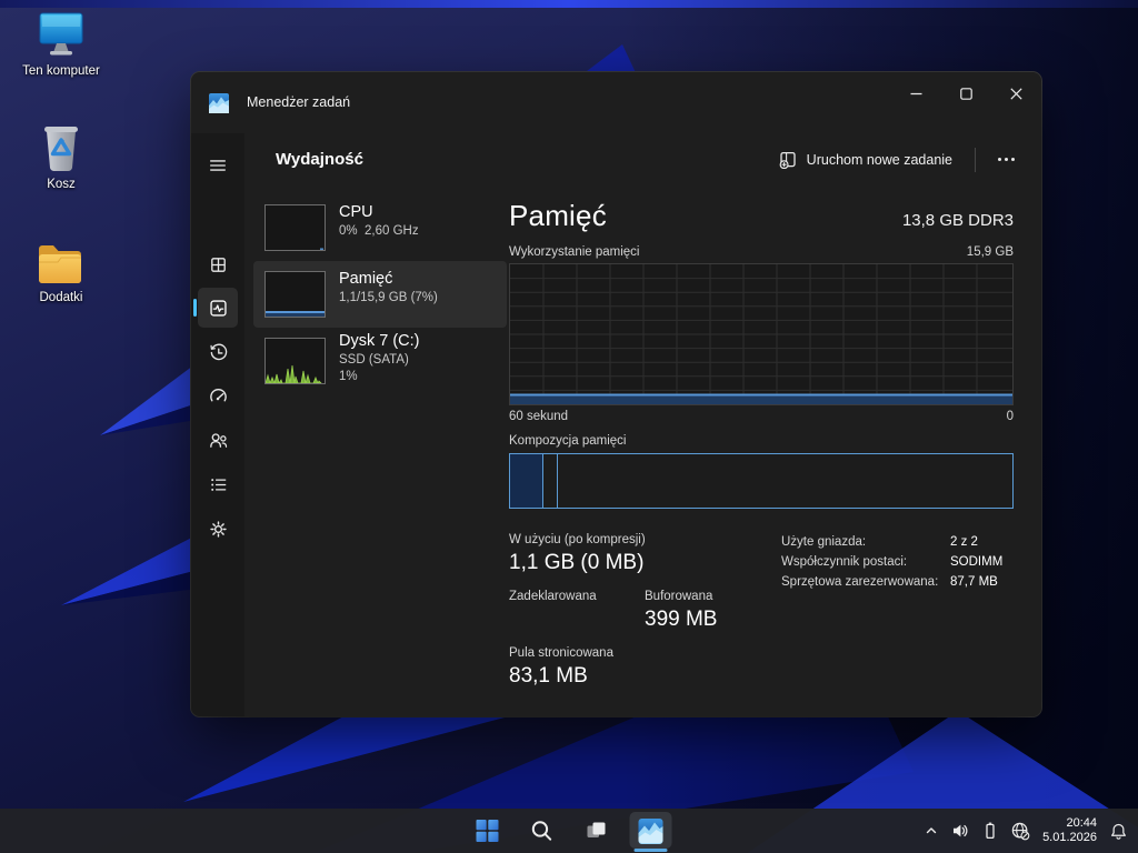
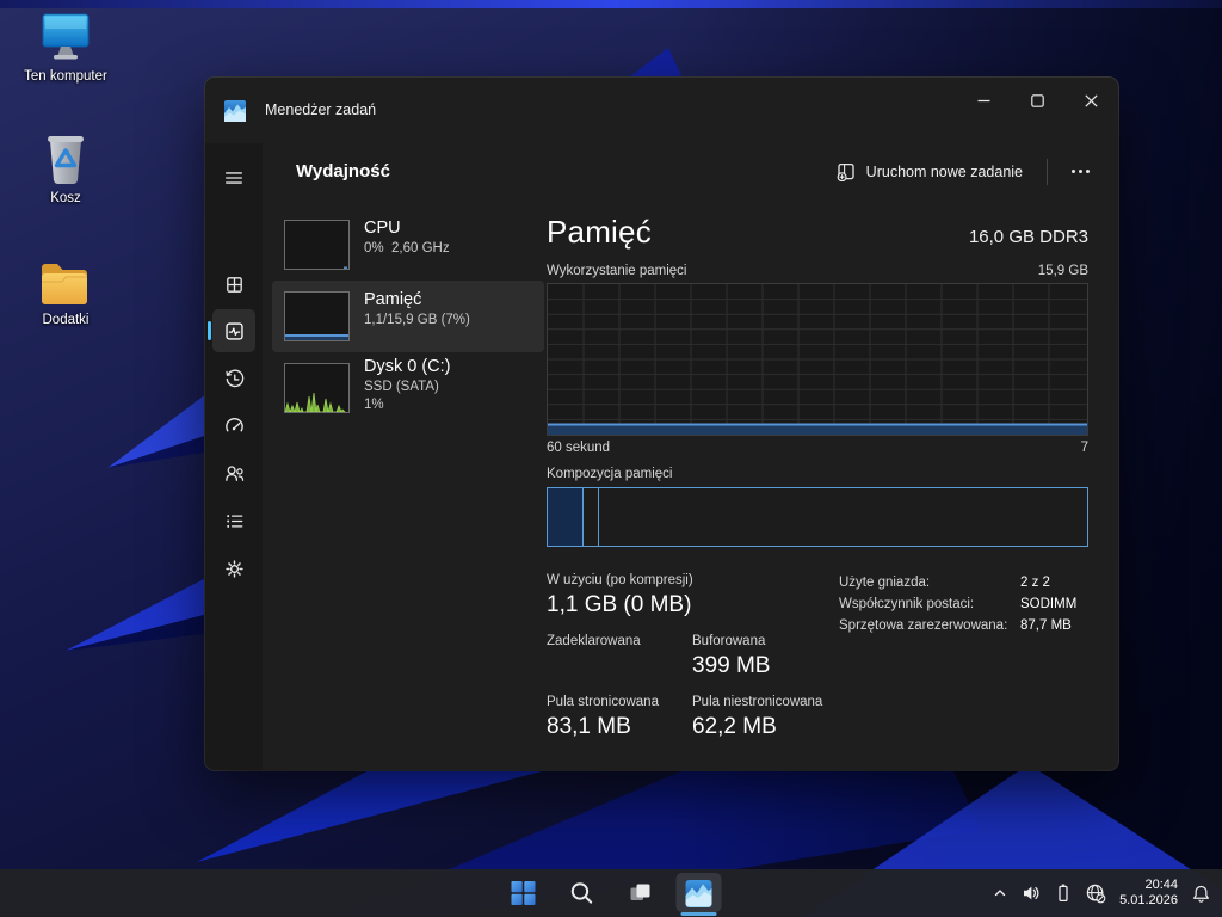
  Ten komputer
  Kosz
  Dodatki
  Menedżer zadań
  Wydajność
  Uruchom nowe zadanie
  CPU
  0% 2,60 GHz
  Pamięć
  1,1/15,9 GB (7%)
- Dysk 7 (C:)
+ Dysk 0 (C:)
  SSD (SATA)
  1%
  Pamięć
- 13,8 GB DDR3
+ 16,0 GB DDR3
  Wykorzystanie pamięci
  15,9 GB
  60 sekund
- 0
+ 7
  Kompozycja pamięci
  W użyciu (po kompresji)
  1,1 GB (0 MB)
  Zadeklarowana
  Buforowana
  399 MB
  Pula stronicowana
  83,1 MB
+ Pula niestronicowana
+ 62,2 MB
  Użyte gniazda:
  2 z 2
  Współczynnik postaci:
  SODIMM
  Sprzętowa zarezerwowana:
  87,7 MB
  20:44
  5.01.2026
